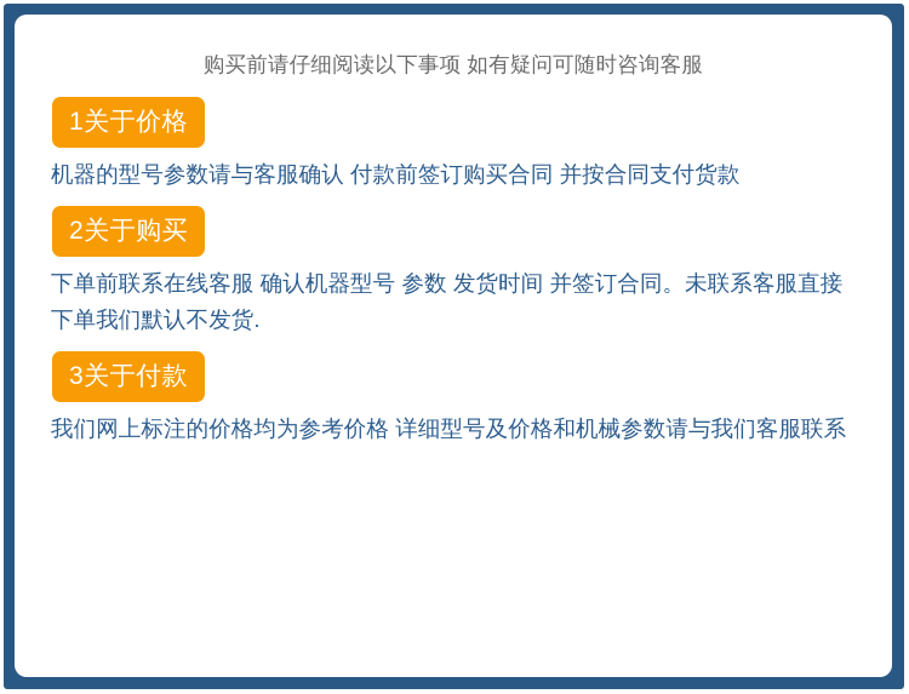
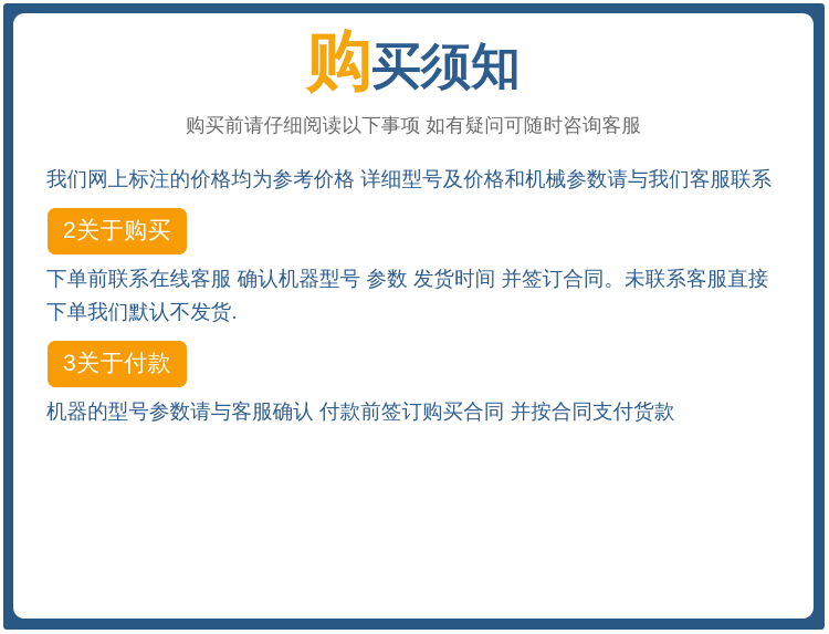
+ 购买须知
  购买前请仔细阅读以下事项 如有疑问可随时咨询客服
- 1关于价格
- 机器的型号参数请与客服确认 付款前签订购买合同 并按合同支付货款
+ 我们网上标注的价格均为参考价格 详细型号及价格和机械参数请与我们客服联系
  2关于购买
  下单前联系在线客服 确认机器型号 参数 发货时间 并签订合同。未联系客服直接下单我们默认不发货.
  3关于付款
- 我们网上标注的价格均为参考价格 详细型号及价格和机械参数请与我们客服联系
+ 机器的型号参数请与客服确认 付款前签订购买合同 并按合同支付货款
